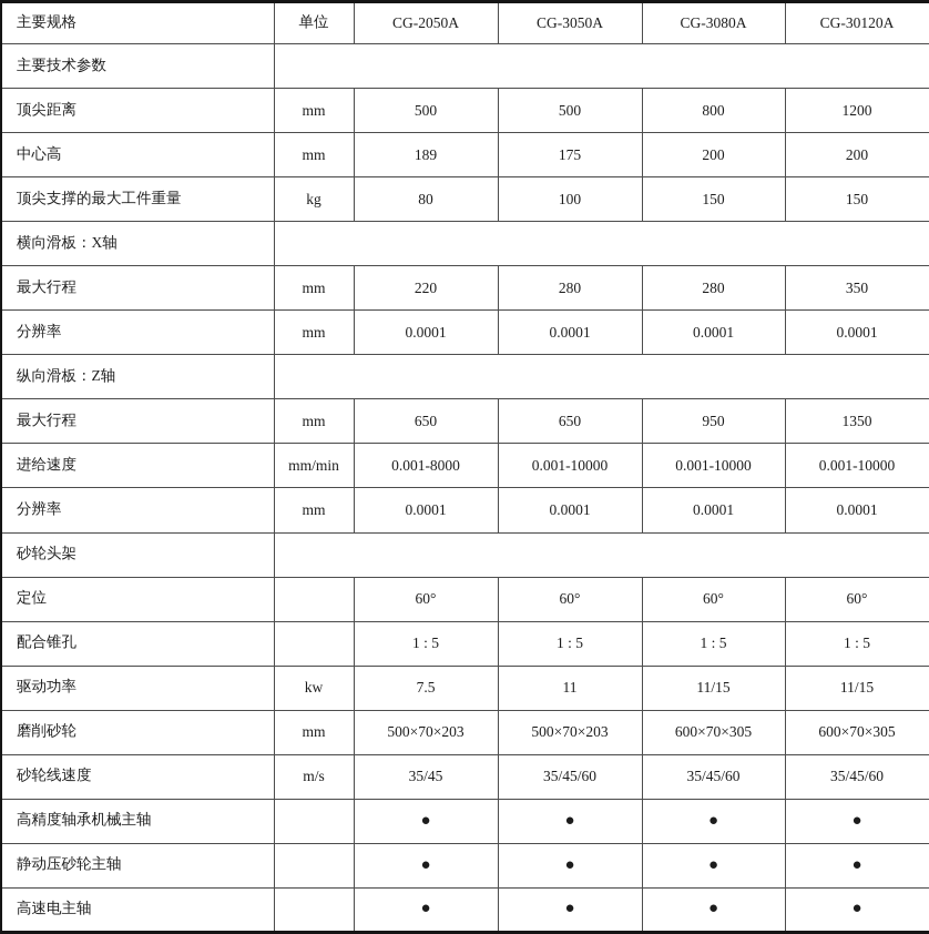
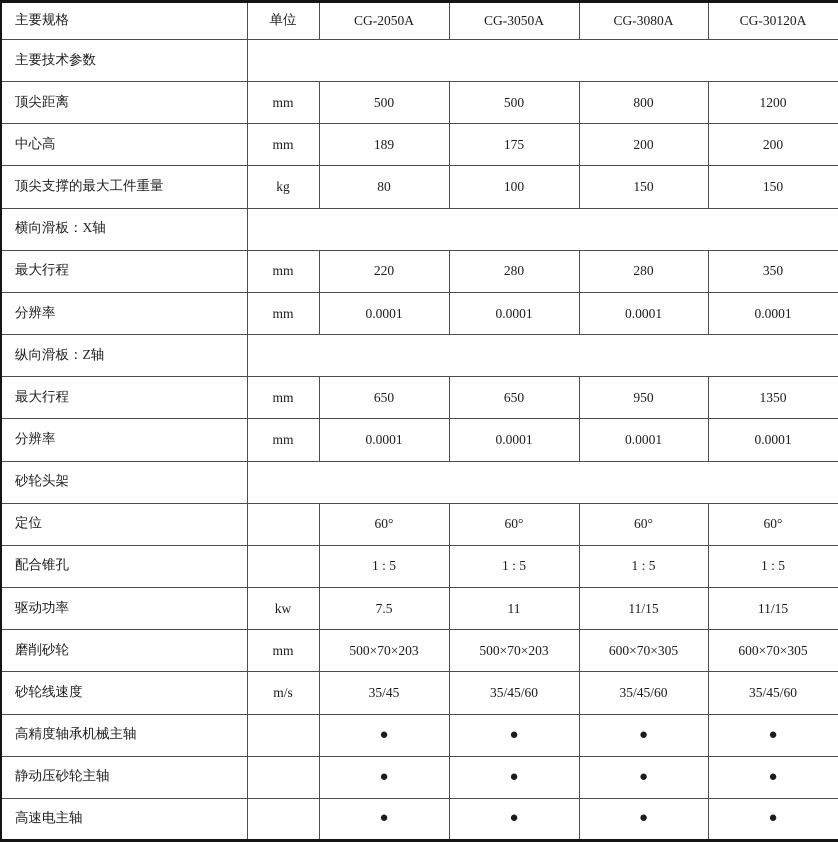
  主要规格	单位	CG-2050A	CG-3050A	CG-3080A	CG-30120A
  主要技术参数
  顶尖距离	mm	500	500	800	1200
  中心高	mm	189	175	200	200
  顶尖支撑的最大工件重量	kg	80	100	150	150
  横向滑板：X轴
  最大行程	mm	220	280	280	350
  分辨率	mm	0.0001	0.0001	0.0001	0.0001
  纵向滑板：Z轴
  最大行程	mm	650	650	950	1350
- 进给速度	mm/min	0.001-8000	0.001-10000	0.001-10000	0.001-10000
  分辨率	mm	0.0001	0.0001	0.0001	0.0001
  砂轮头架
  定位		60°	60°	60°	60°
  配合锥孔		1 : 5	1 : 5	1 : 5	1 : 5
  驱动功率	kw	7.5	11	11/15	11/15
  磨削砂轮	mm	500×70×203	500×70×203	600×70×305	600×70×305
  砂轮线速度	m/s	35/45	35/45/60	35/45/60	35/45/60
  高精度轴承机械主轴		●	●	●	●
  静动压砂轮主轴		●	●	●	●
  高速电主轴		●	●	●	●
